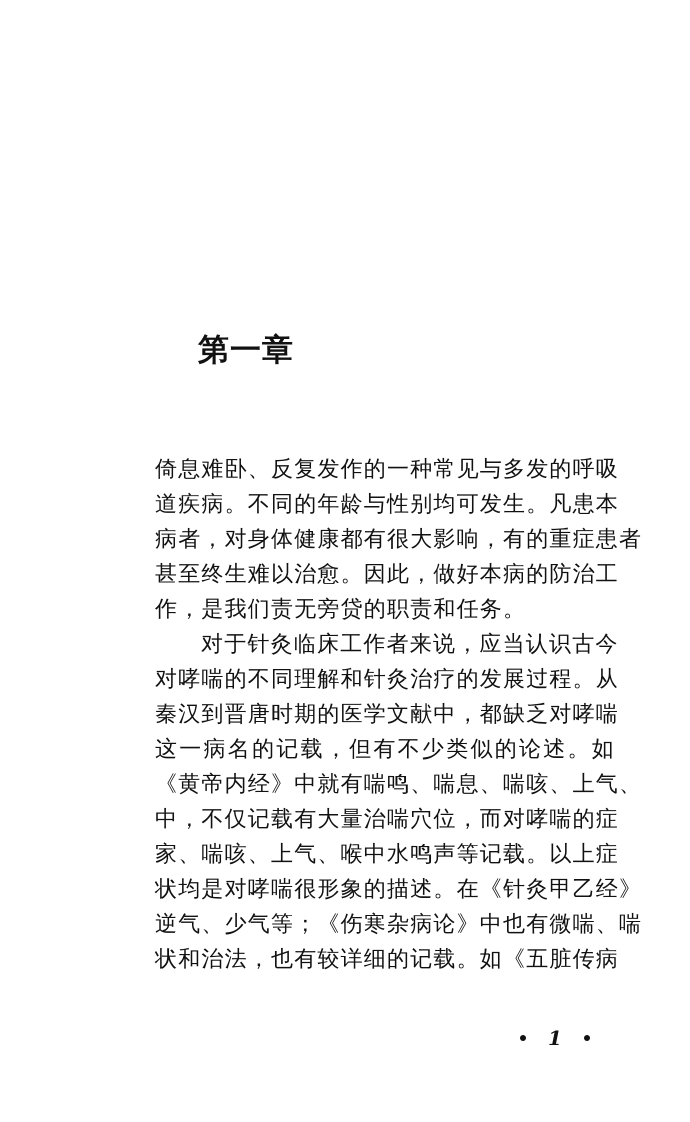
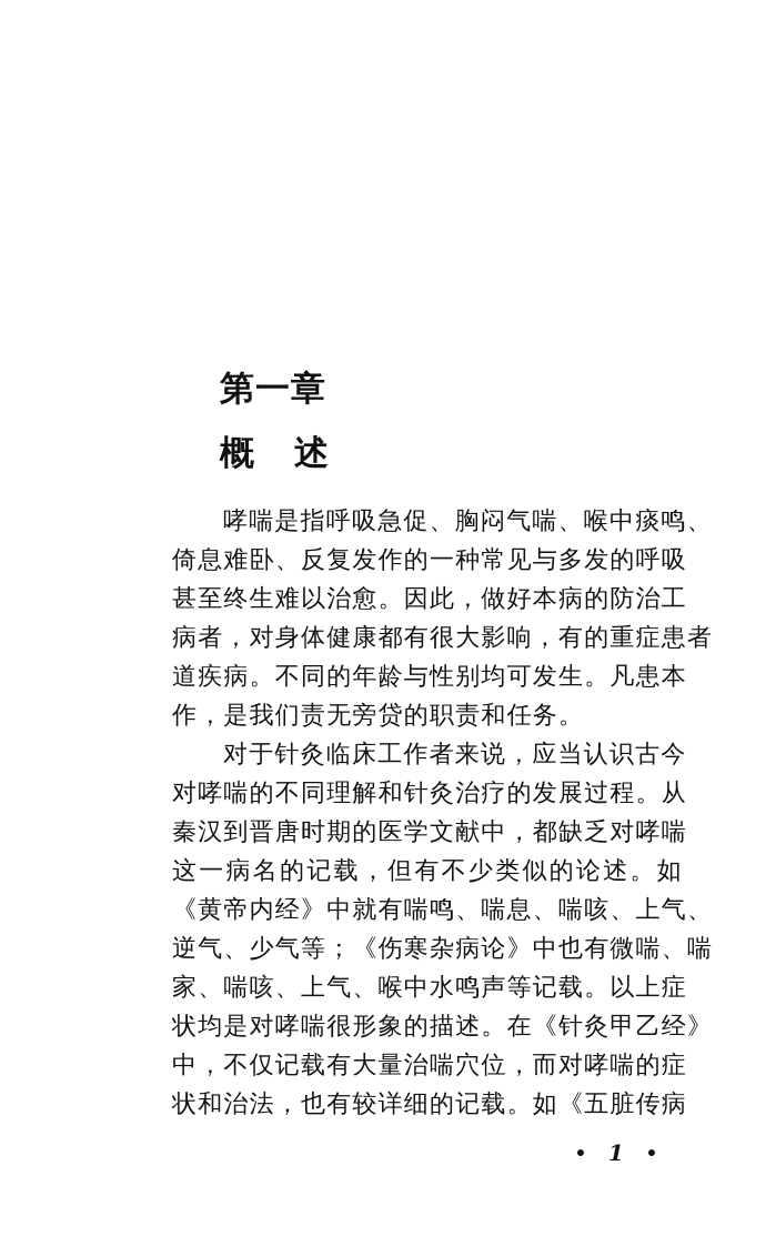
  第一章
+ 概 述
+ 哮喘是指呼吸急促、胸闷气喘、喉中痰鸣、
  倚息难卧、反复发作的一种常见与多发的呼吸
- 道疾病。不同的年龄与性别均可发生。凡患本
+ 甚至终生难以治愈。因此，做好本病的防治工
  病者，对身体健康都有很大影响，有的重症患者
- 甚至终生难以治愈。因此，做好本病的防治工
+ 道疾病。不同的年龄与性别均可发生。凡患本
  作，是我们责无旁贷的职责和任务。
  对于针灸临床工作者来说，应当认识古今
  对哮喘的不同理解和针灸治疗的发展过程。从
  秦汉到晋唐时期的医学文献中，都缺乏对哮喘
  这一病名的记载，但有不少类似的论述。如
  《黄帝内经》中就有喘鸣、喘息、喘咳、上气、
- 中，不仅记载有大量治喘穴位，而对哮喘的症
+ 逆气、少气等；《伤寒杂病论》中也有微喘、喘
  家、喘咳、上气、喉中水鸣声等记载。以上症
  状均是对哮喘很形象的描述。在《针灸甲乙经》
- 逆气、少气等；《伤寒杂病论》中也有微喘、喘
+ 中，不仅记载有大量治喘穴位，而对哮喘的症
  状和治法，也有较详细的记载。如《五脏传病
  1
